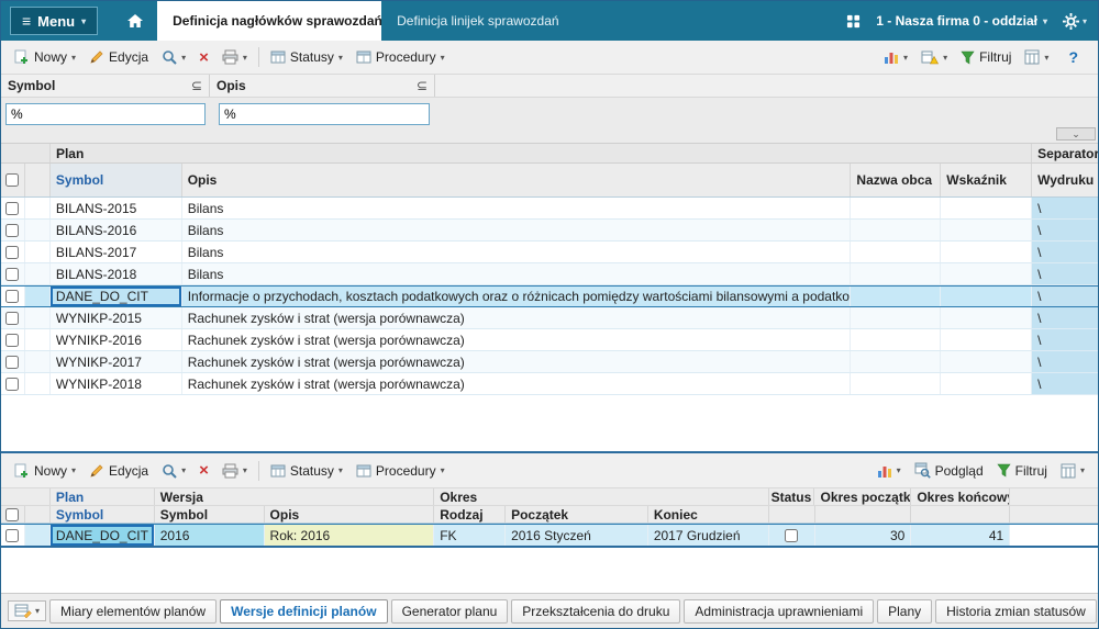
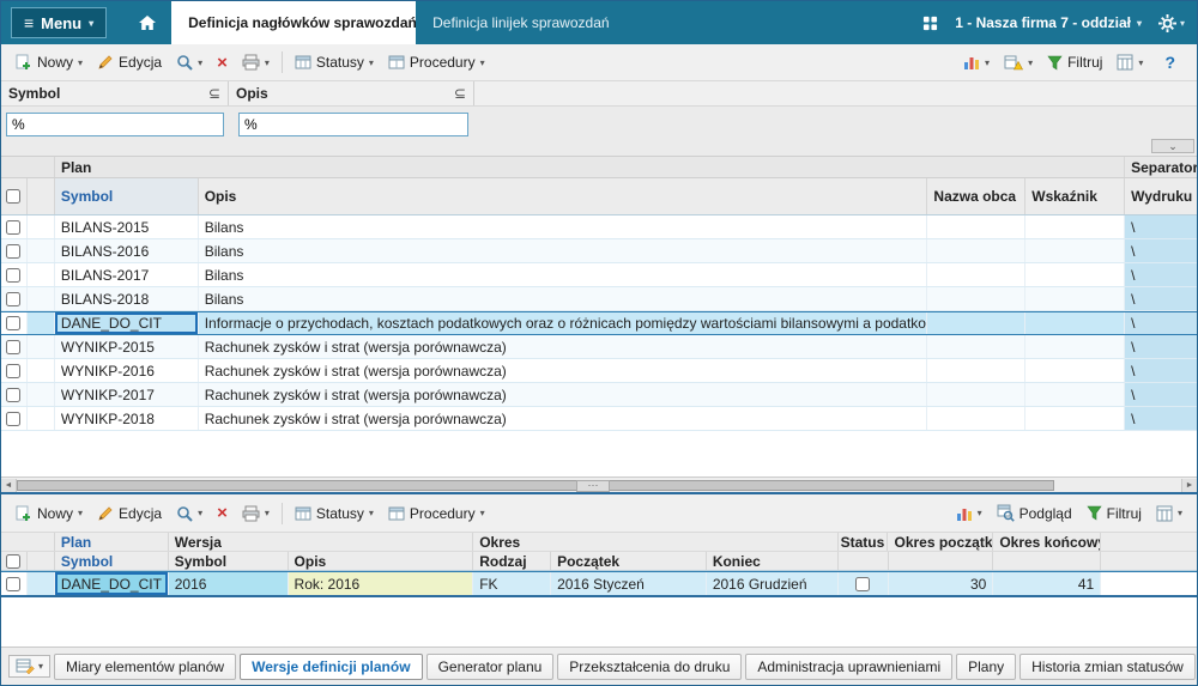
  ≡
  Menu
  ▾
  Definicja nagłówków sprawozdań
  Definicja linijek sprawozdań
- 1 - Nasza firma 0 - oddział
+ 1 - Nasza firma 7 - oddział
  ▾
  ▾
  Nowy
  ▾
  Edycja
  ▾
  ×
  ▾
  Statusy
  ▾
  Procedury
  ▾
  ▾
  ▾
  Filtruj
  ▾
  ?
  Symbol
  ⊆
  Opis
  ⊆
  %
  %
  ⌄
  Plan
  Separator
  Symbol
  Opis
  Nazwa obca
  Wskaźnik
  Wydruku
  BILANS-2015
  Bilans
  \
  BILANS-2016
  Bilans
  \
  BILANS-2017
  Bilans
  \
  BILANS-2018
  Bilans
  \
  DANE_DO_CIT
  Informacje o przychodach, kosztach podatkowych oraz o różnicach pomiędzy wartościami bilansowymi a podatko
  \
  WYNIKP-2015
  Rachunek zysków i strat (wersja porównawcza)
  \
  WYNIKP-2016
  Rachunek zysków i strat (wersja porównawcza)
  \
  WYNIKP-2017
  Rachunek zysków i strat (wersja porównawcza)
  \
  WYNIKP-2018
  Rachunek zysków i strat (wersja porównawcza)
  \
+ ···
  Nowy
  ▾
  Edycja
  ▾
  ×
  ▾
  Statusy
  ▾
  Procedury
  ▾
  ▾
  Podgląd
  Filtruj
  ▾
  Plan
  Wersja
  Okres
  Status
  Okres początk
  Okres końcow
  Symbol
  Symbol
  Opis
  Rodzaj
  Początek
  Koniec
  DANE_DO_CIT
  2016
  Rok: 2016
  FK
  2016 Styczeń
- 2017 Grudzień
+ 2016 Grudzień
  30
  41
  ▾
  Miary elementów planów
  Wersje definicji planów
  Generator planu
  Przekształcenia do druku
  Administracja uprawnieniami
  Plany
  Historia zmian statusów
